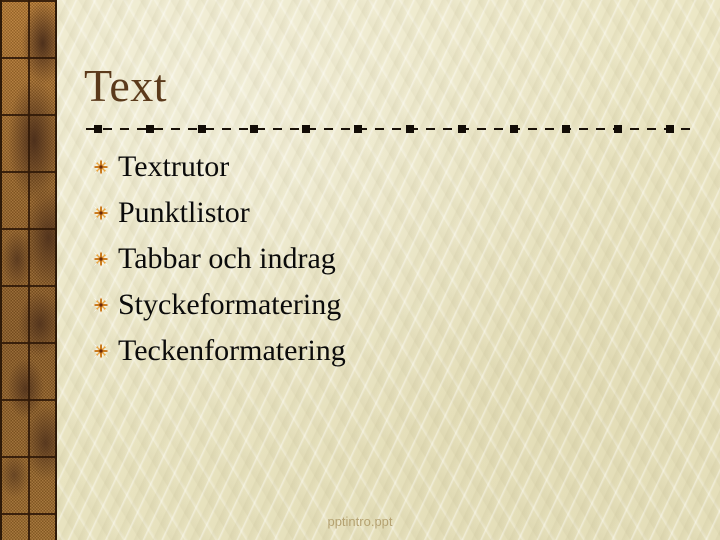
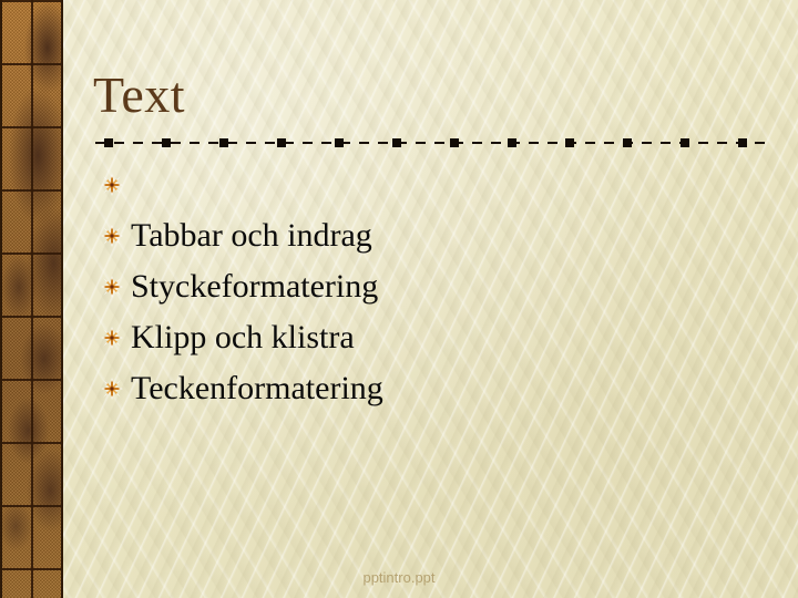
  Text
- Textrutor
- Punktlistor
  Tabbar och indrag
  Styckeformatering
+ Klipp och klistra
  Teckenformatering
  pptintro.ppt
